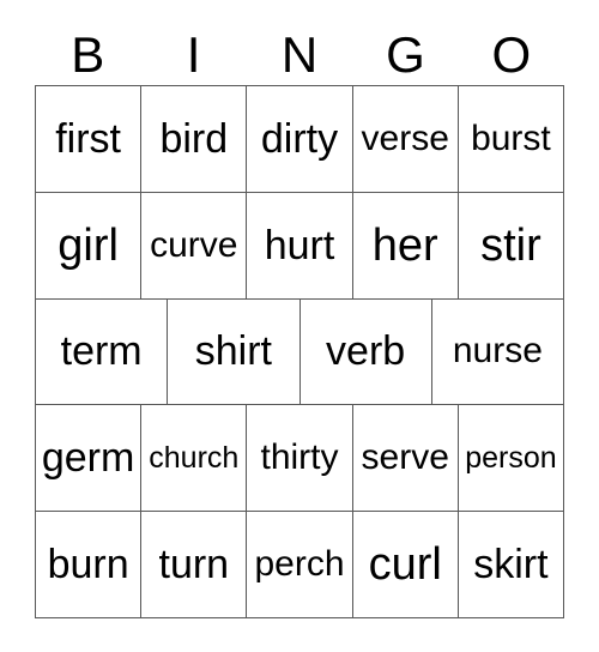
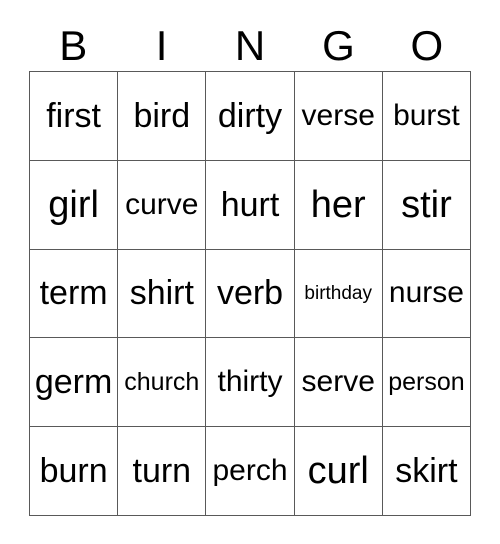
  B
  I
  N
  G
  O
  first
  bird
  dirty
  verse
  burst
  girl
  curve
  hurt
  her
  stir
  term
  shirt
  verb
+ birthday
  nurse
  germ
  church
  thirty
  serve
  person
  burn
  turn
  perch
  curl
  skirt
